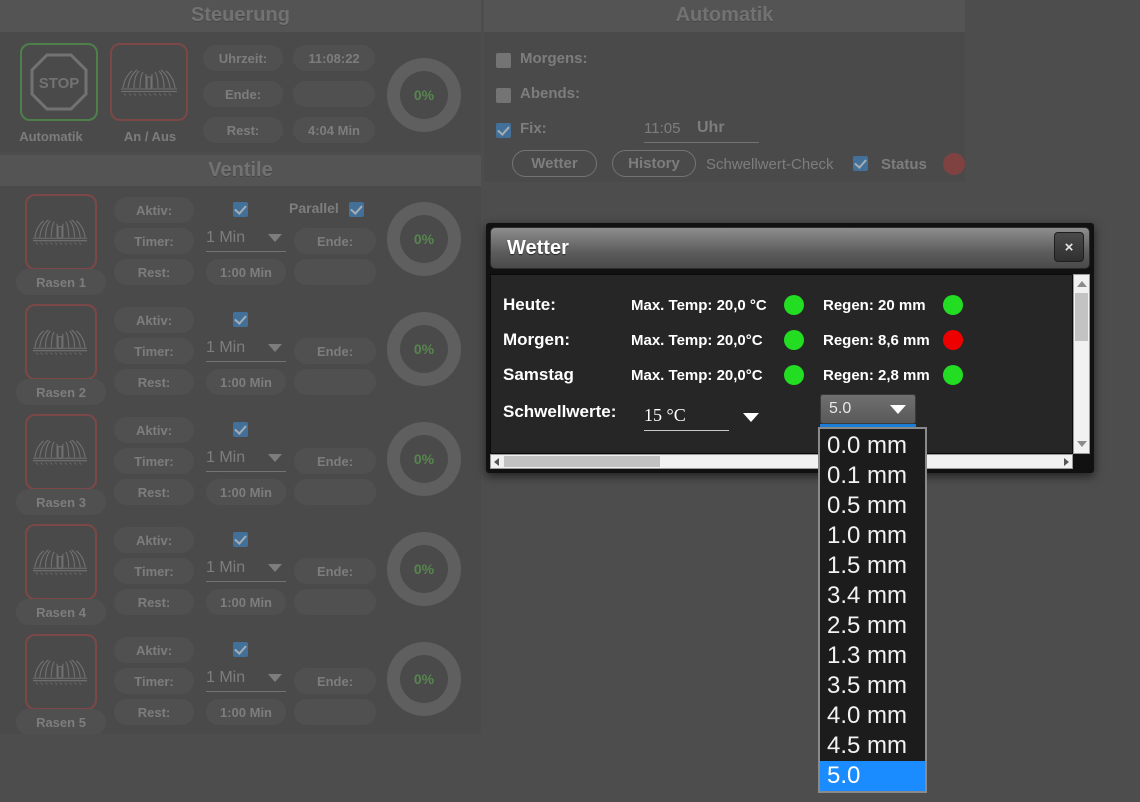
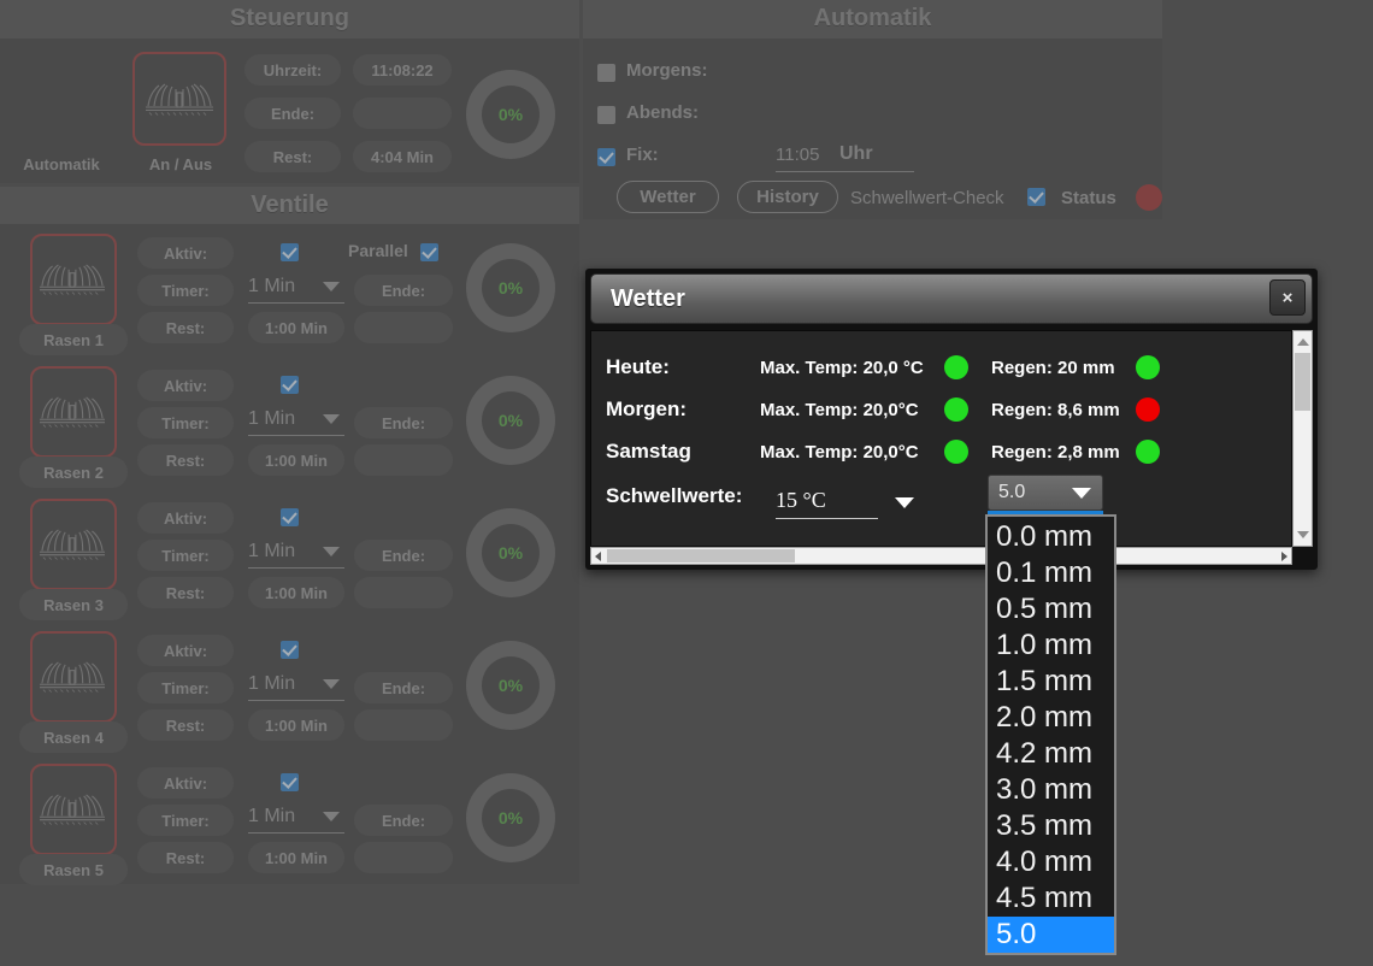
  Steuerung
- STOP
  Automatik
  An / Aus
  Uhrzeit:
  11:08:22
  Ende:
  Rest:
  4:04 Min
  0%
  Ventile
  Rasen 1
  Aktiv:
  Parallel
  Timer:
  1 Min
  Ende:
  Rest:
  1:00 Min
  0%
  Rasen 2
  Aktiv:
  Timer:
  1 Min
  Ende:
  Rest:
  1:00 Min
  0%
  Rasen 3
  Aktiv:
  Timer:
  1 Min
  Ende:
  Rest:
  1:00 Min
  0%
  Rasen 4
  Aktiv:
  Timer:
  1 Min
  Ende:
  Rest:
  1:00 Min
  0%
  Rasen 5
  Aktiv:
  Timer:
  1 Min
  Ende:
  Rest:
  1:00 Min
  0%
  Automatik
  Morgens:
  Abends:
  Fix:
  11:05
  Uhr
  Wetter
  History
  Schwellwert-Check
  Status
  Wetter
  ×
  Heute:
  Max. Temp: 20,0 °C
  Regen: 20 mm
  Morgen:
  Max. Temp: 20,0°C
  Regen: 8,6 mm
  Samstag
  Max. Temp: 20,0°C
  Regen: 2,8 mm
  Schwellwerte:
  15 °C
  5.0
  0.0 mm
  0.1 mm
  0.5 mm
  1.0 mm
  1.5 mm
- 3.4 mm
+ 2.0 mm
- 2.5 mm
+ 4.2 mm
- 1.3 mm
+ 3.0 mm
  3.5 mm
  4.0 mm
  4.5 mm
  5.0
